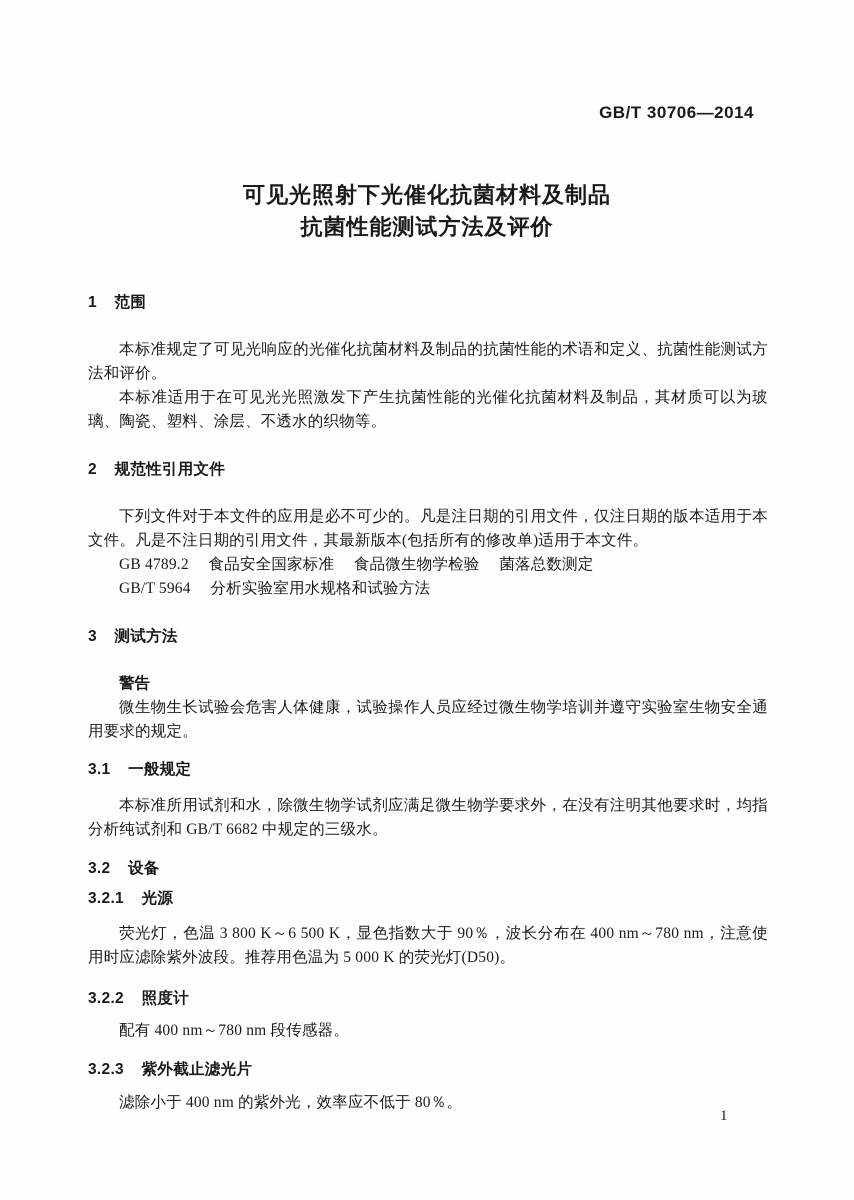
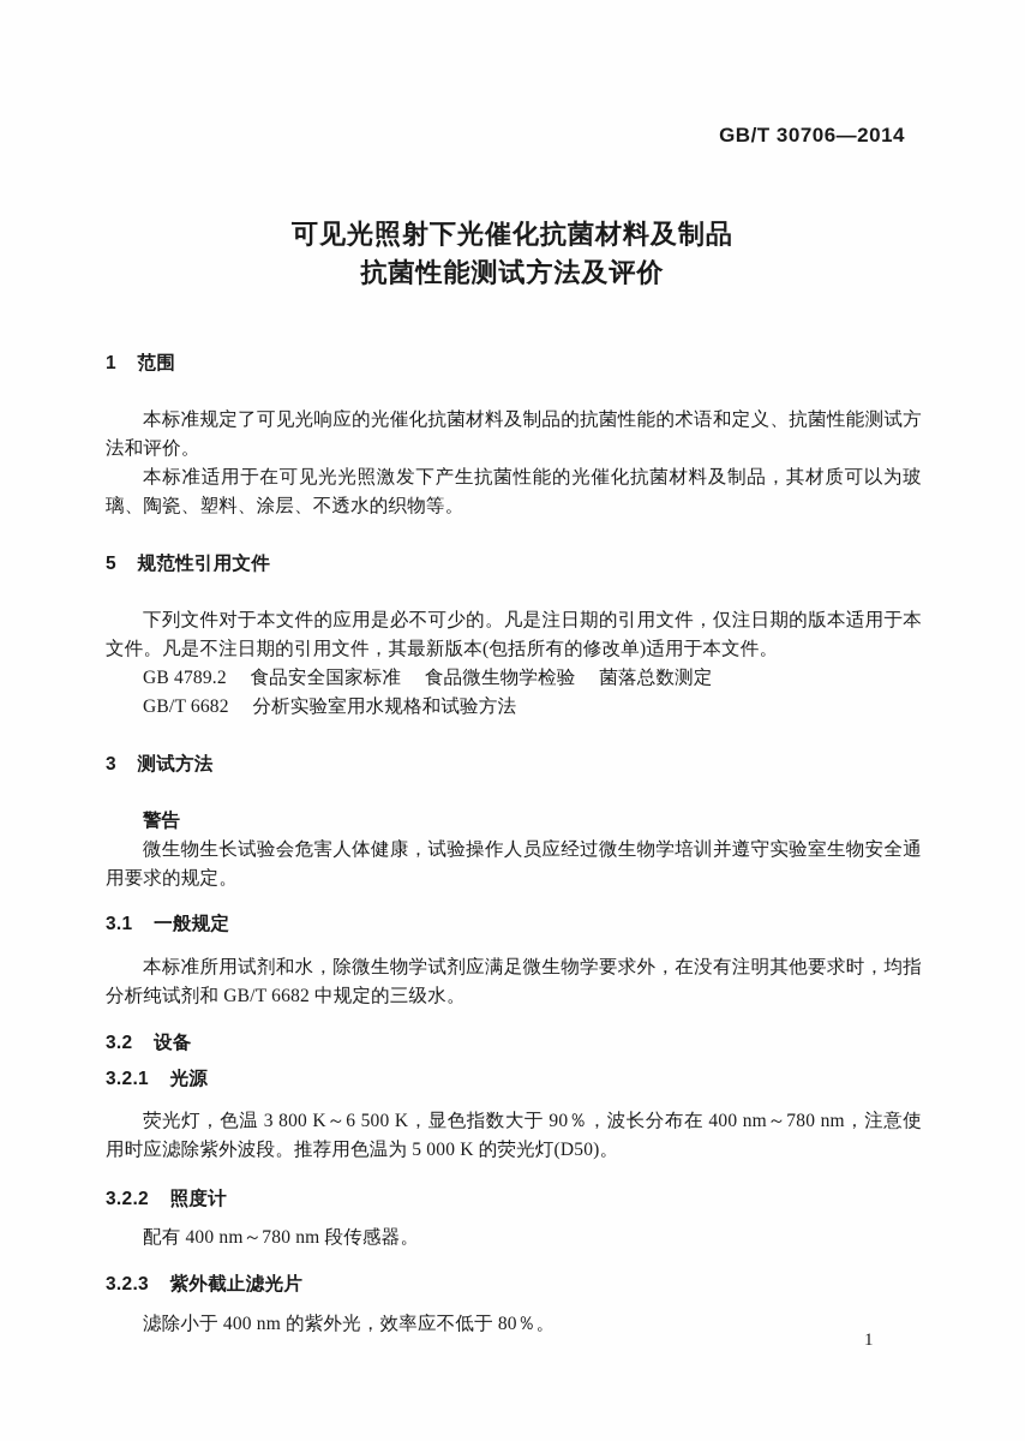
  GB/T 30706—2014
  可见光照射下光催化抗菌材料及制品
  抗菌性能测试方法及评价
  1 范围
  本标准规定了可见光响应的光催化抗菌材料及制品的抗菌性能的术语和定义、抗菌性能测试方法和评价。
  本标准适用于在可见光光照激发下产生抗菌性能的光催化抗菌材料及制品，其材质可以为玻璃、陶瓷、塑料、涂层、不透水的织物等。
- 2 规范性引用文件
+ 5 规范性引用文件
  下列文件对于本文件的应用是必不可少的。凡是注日期的引用文件，仅注日期的版本适用于本文件。凡是不注日期的引用文件，其最新版本(包括所有的修改单)适用于本文件。
  GB 4789.2 食品安全国家标准 食品微生物学检验 菌落总数测定
- GB/T 5964 分析实验室用水规格和试验方法
+ GB/T 6682 分析实验室用水规格和试验方法
  3 测试方法
  警告
  微生物生长试验会危害人体健康，试验操作人员应经过微生物学培训并遵守实验室生物安全通用要求的规定。
  3.1 一般规定
  本标准所用试剂和水，除微生物学试剂应满足微生物学要求外，在没有注明其他要求时，均指分析纯试剂和 GB/T 6682 中规定的三级水。
  3.2 设备
  3.2.1 光源
  荧光灯，色温 3 800 K～6 500 K，显色指数大于 90％，波长分布在 400 nm～780 nm，注意使用时应滤除紫外波段。推荐用色温为 5 000 K 的荧光灯(D50)。
  3.2.2 照度计
  配有 400 nm～780 nm 段传感器。
  3.2.3 紫外截止滤光片
  滤除小于 400 nm 的紫外光，效率应不低于 80％。
  1
